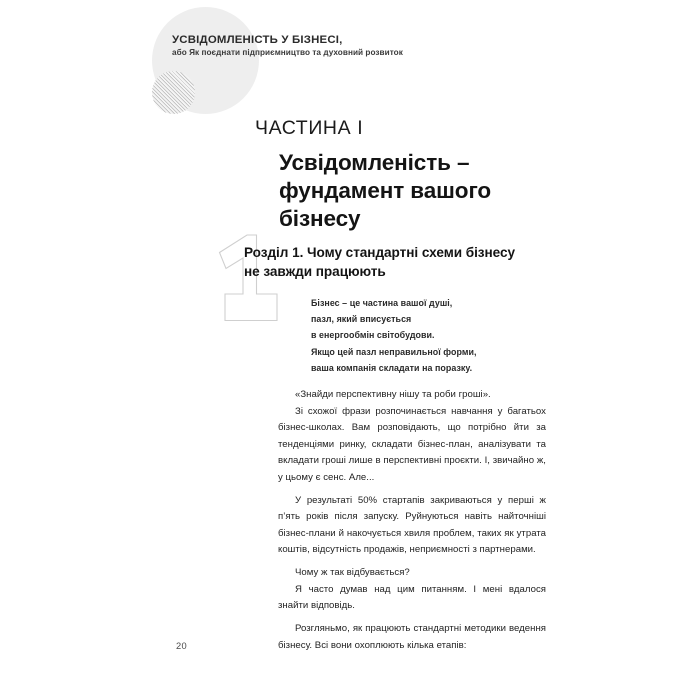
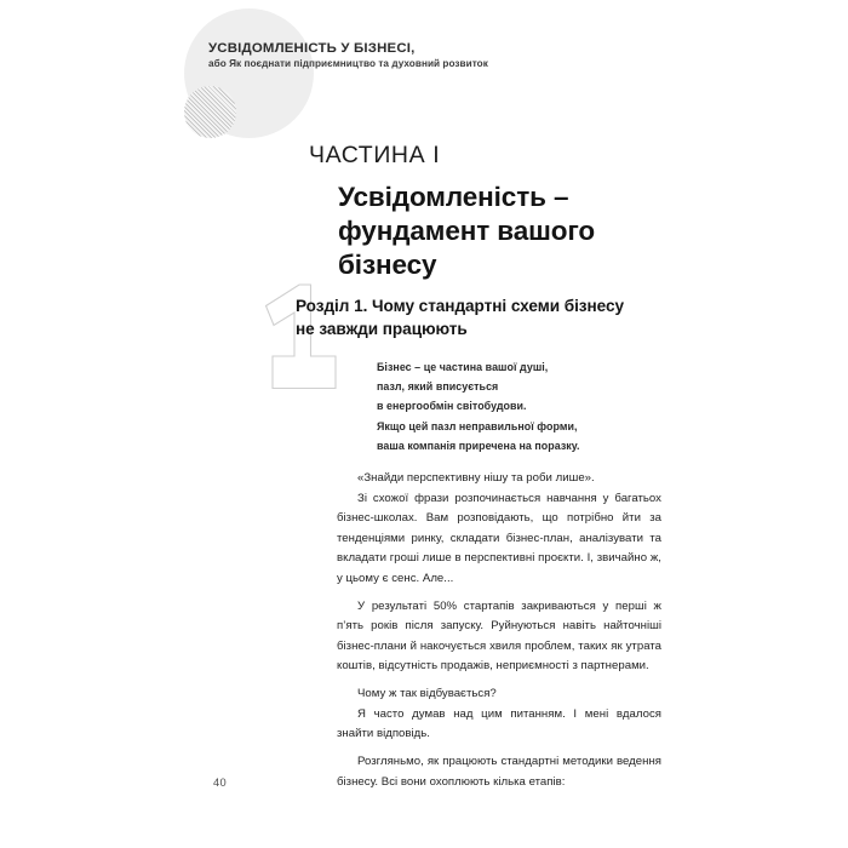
  УСВІДОМЛЕНІСТЬ У БІЗНЕСІ,
  або Як поєднати підприємництво та духовний розвиток
  ЧАСТИНА I
  Усвідомленість – фундамент вашого бізнесу
  Розділ 1. Чому стандартні схеми бізнесу не завжди працюють
  Бізнес – це частина вашої душі,
  пазл, який вписується
  в енергообмін світобудови.
  Якщо цей пазл неправильної форми,
- ваша компанія складати на поразку.
+ ваша компанія приречена на поразку.
- «Знайди перспективну нішу та роби гроші».
+ «Знайди перспективну нішу та роби лише».
  Зі схожої фрази розпочинається навчання у багатьох бізнес-школах. Вам розповідають, що потрібно йти за тенденціями ринку, складати бізнес-план, аналізувати та вкладати гроші лише в перспективні проєкти. І, звичайно ж, у цьому є сенс. Але...
  У результаті 50% стартапів закриваються у перші ж п’ять років після запуску. Руйнуються навіть найточніші бізнес-плани й накочується хвиля проблем, таких як утрата коштів, відсутність продажів, неприємності з партнерами.
  Чому ж так відбувається?
  Я часто думав над цим питанням. І мені вдалося знайти відповідь.
  Розгляньмо, як працюють стандартні методики ведення бізнесу. Всі вони охоплюють кілька етапів:
- 20
+ 40
